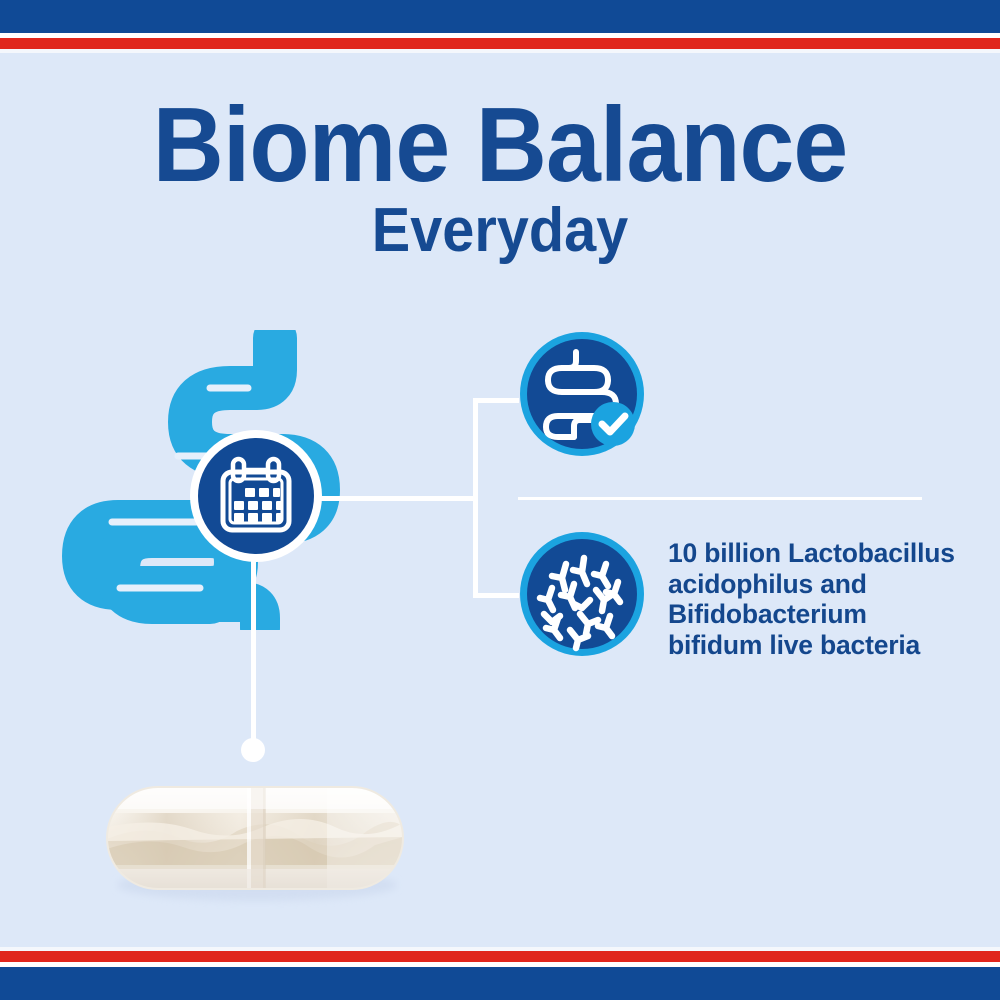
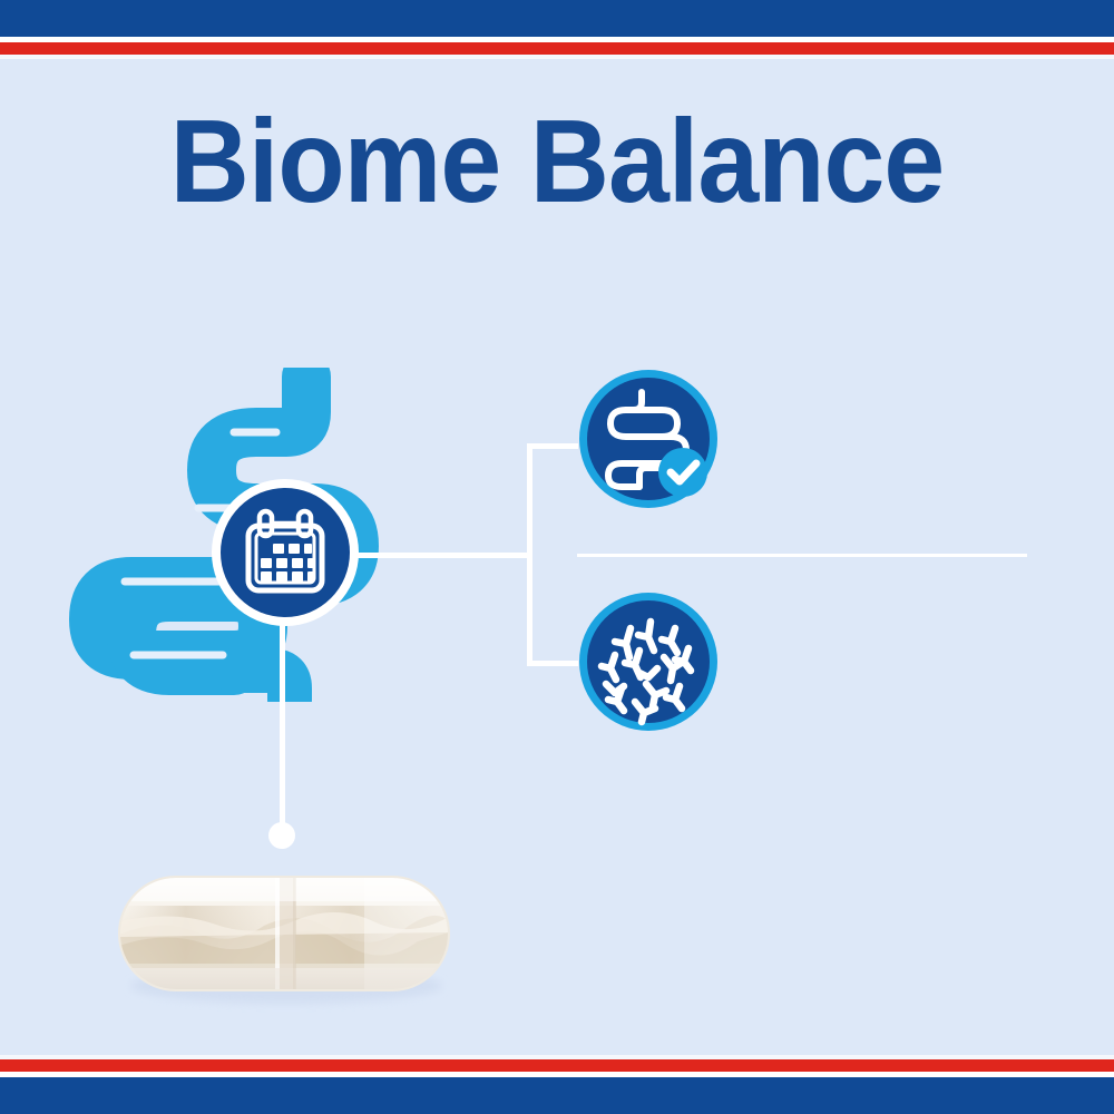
  Biome Balance
- Everyday
- 10 billion Lactobacillus
- acidophilus and
- Bifidobacterium
- bifidum live bacteria
